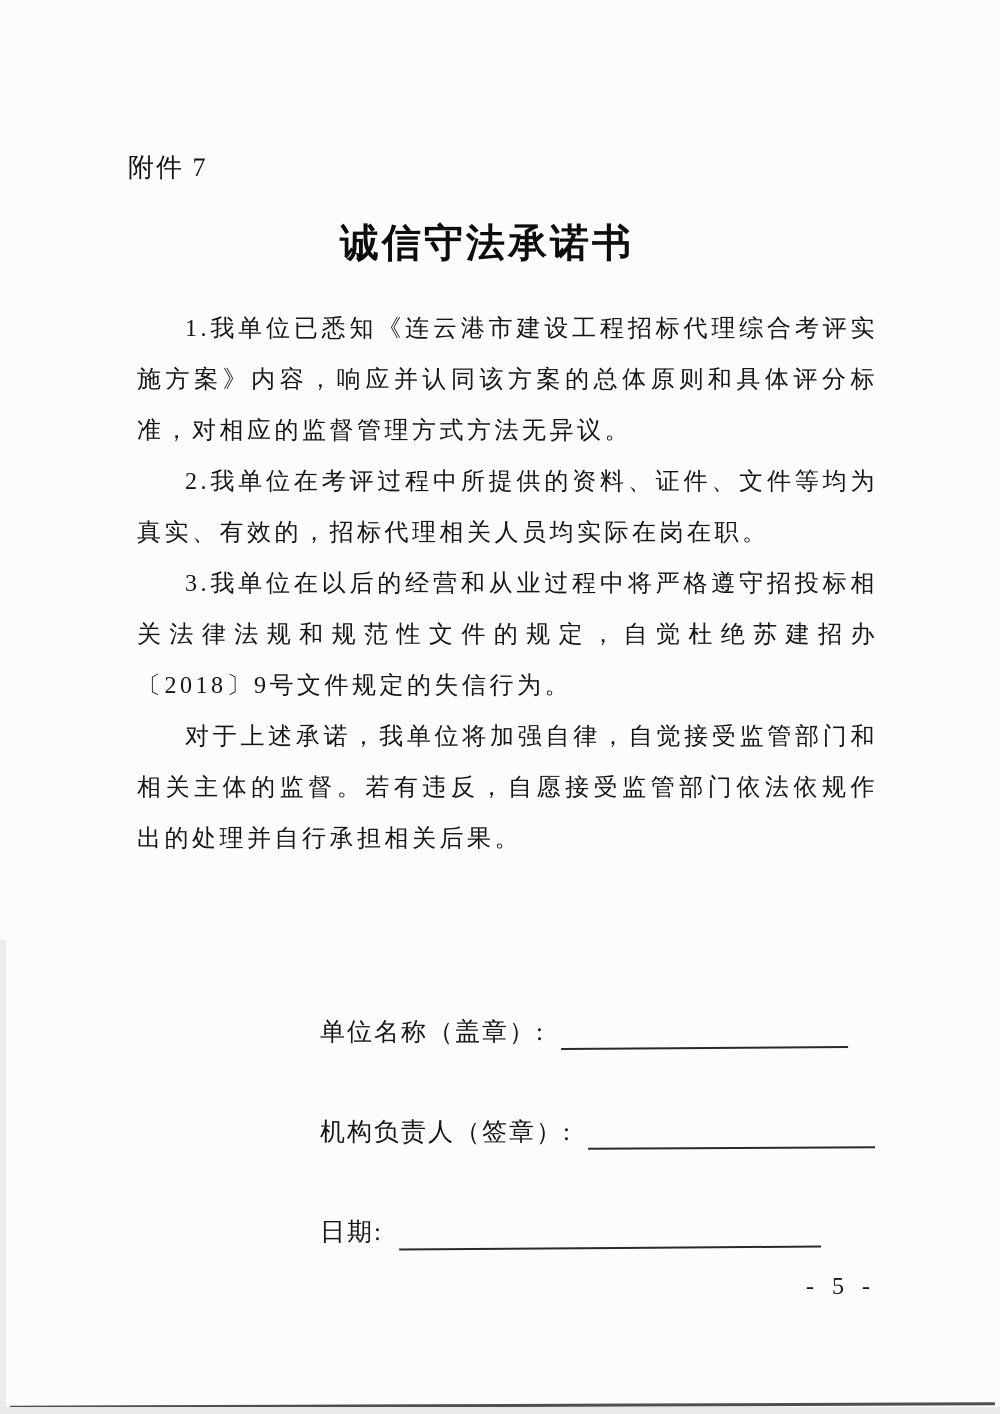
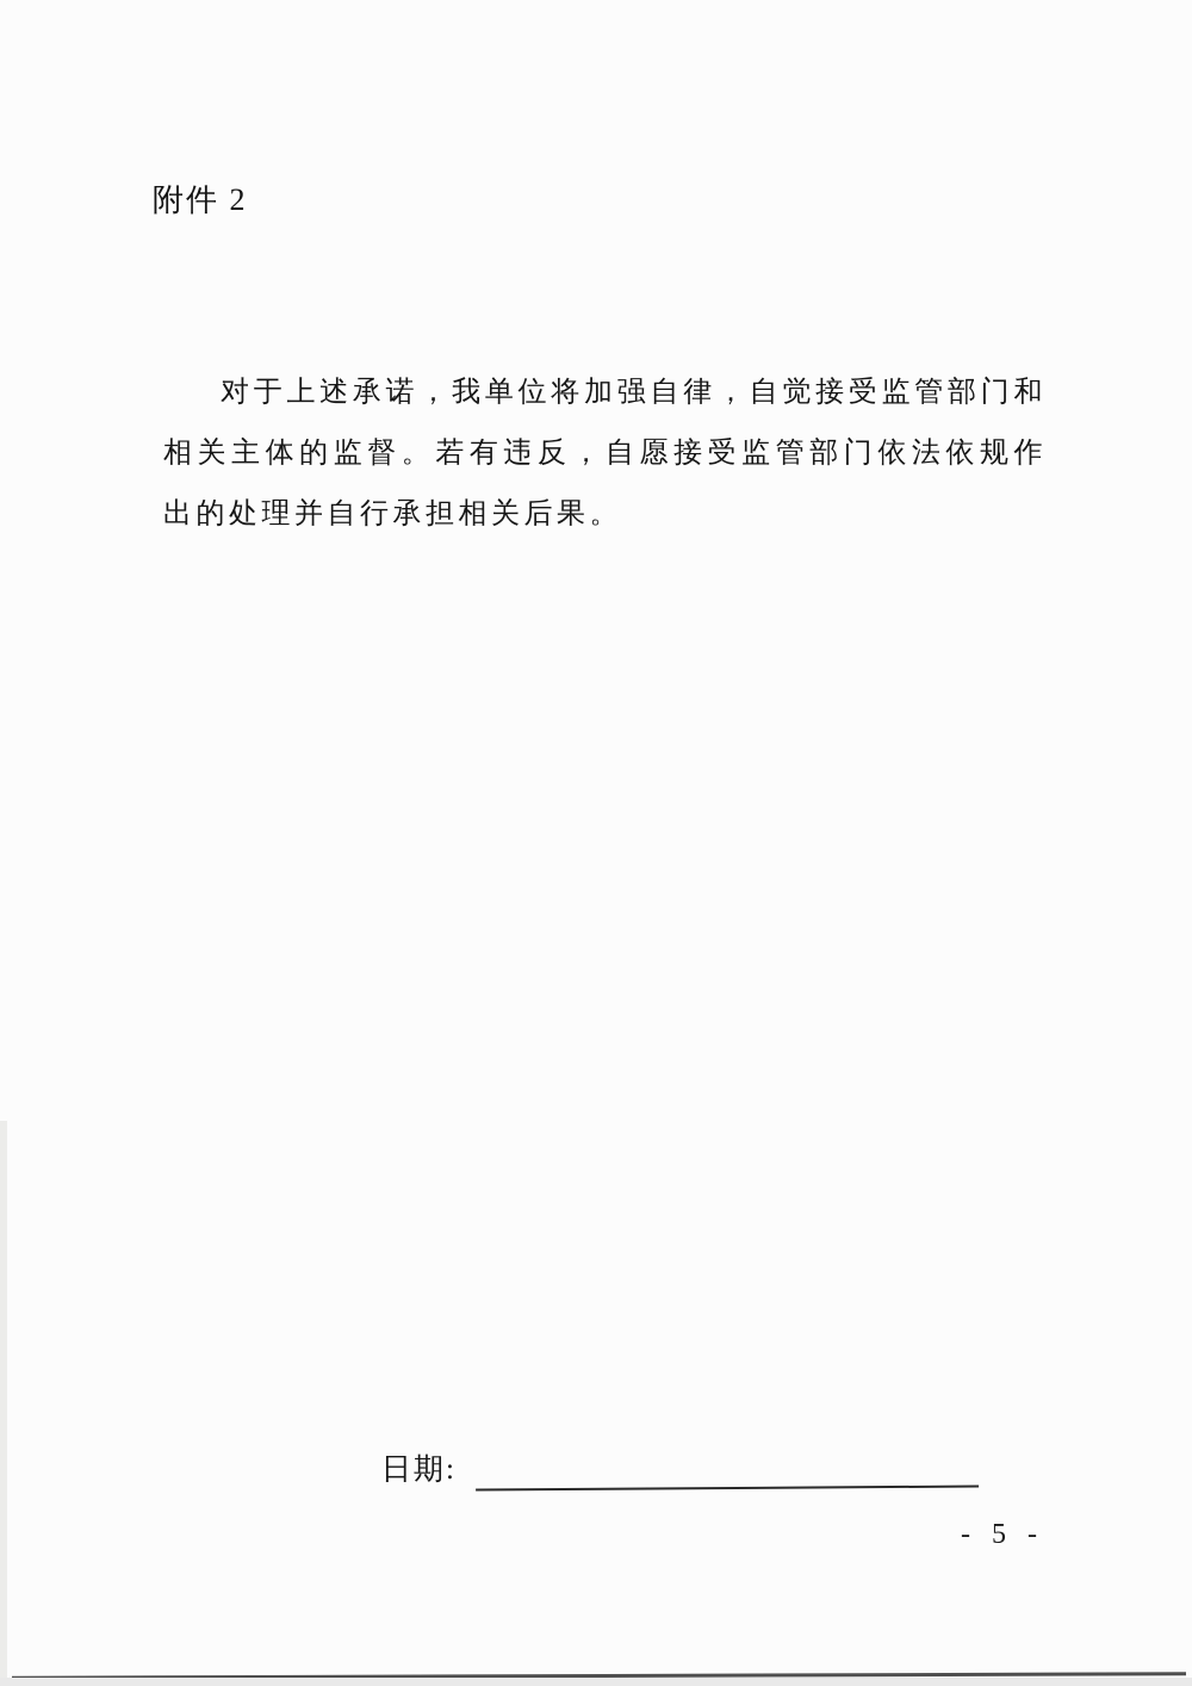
- 附件 7
+ 附件 2
- 诚信守法承诺书
- 1.我单位已悉知《连云港市建设工程招标代理综合考评实施方案》内容，响应并认同该方案的总体原则和具体评分标准，对相应的监督管理方式方法无异议。
- 2.我单位在考评过程中所提供的资料、证件、文件等均为真实、有效的，招标代理相关人员均实际在岗在职。
- 3.我单位在以后的经营和从业过程中将严格遵守招投标相关法律法规和规范性文件的规定，自觉杜绝苏建招办〔2018〕9号文件规定的失信行为。
  对于上述承诺，我单位将加强自律，自觉接受监管部门和相关主体的监督。若有违反，自愿接受监管部门依法依规作出的处理并自行承担相关后果。
- 单位名称（盖章）:
- 机构负责人（签章）:
  日期:
  - 5 -
